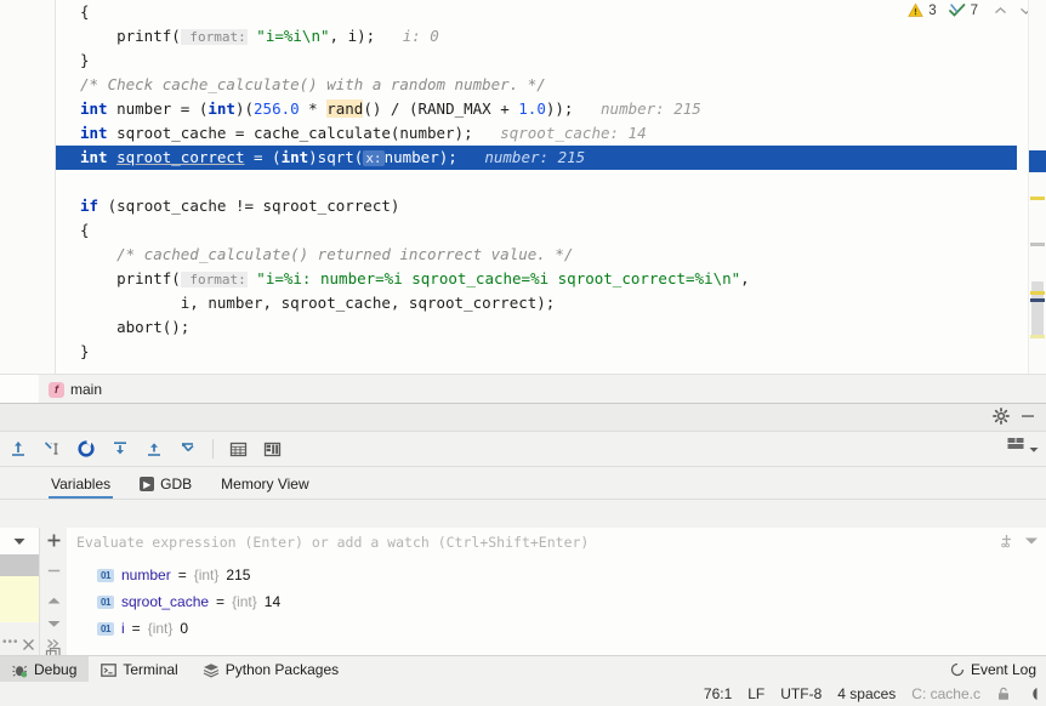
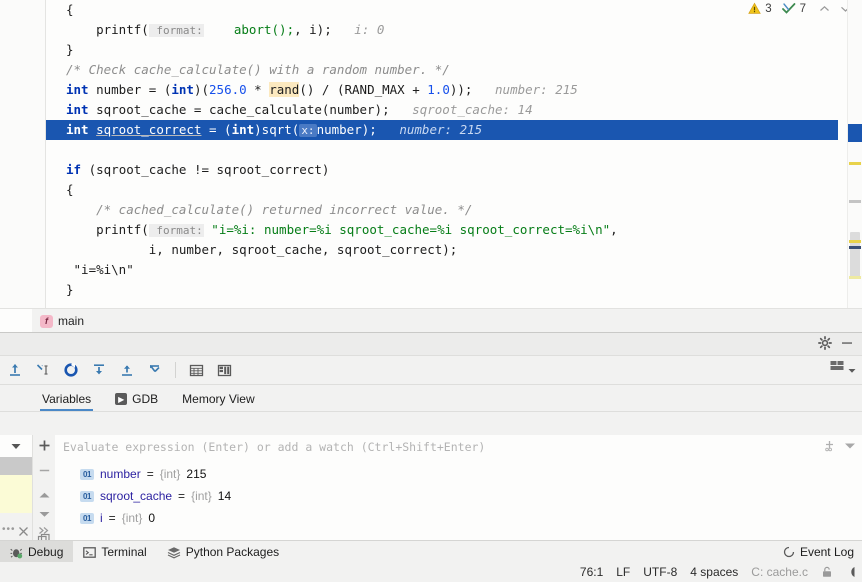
  {
- printf( format: "i=%i\n", i); i: 0
+ printf( format: abort();, i); i: 0
  }
  /* Check cache_calculate() with a random number. */
  int number = (int)(256.0 * rand() / (RAND_MAX + 1.0)); number: 215
  int sqroot_cache = cache_calculate(number); sqroot_cache: 14
  int sqroot_correct = (int)sqrt( x: number); number: 215
  if (sqroot_cache != sqroot_correct)
  {
  /* cached_calculate() returned incorrect value. */
  printf( format: "i=%i: number=%i sqroot_cache=%i sqroot_correct=%i\n",
  i, number, sqroot_cache, sqroot_correct);
- abort();
+ "i=%i\n"
  }
  3
  7
  f
  main
  Variables
  ▶
  GDB
  Memory View
  •••
  Evaluate expression (Enter) or add a watch (Ctrl+Shift+Enter)
  01
  number
  =
  {int}
  215
  01
  sqroot_cache
  =
  {int}
  14
  01
  i
  =
  {int}
  0
  Debug
  Terminal
  Python Packages
  Event Log
  76:1
  LF
  UTF-8
  4 spaces
  C: cache.c
